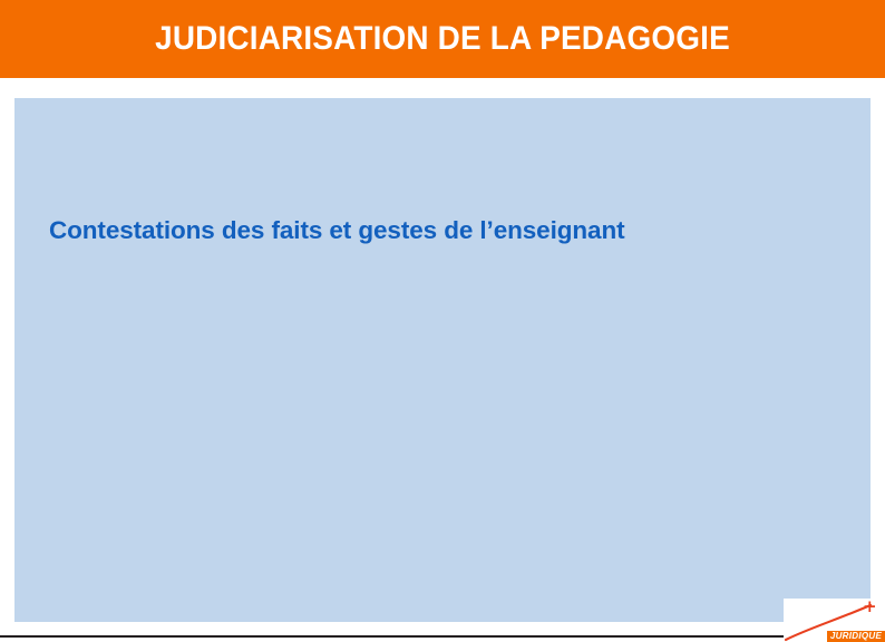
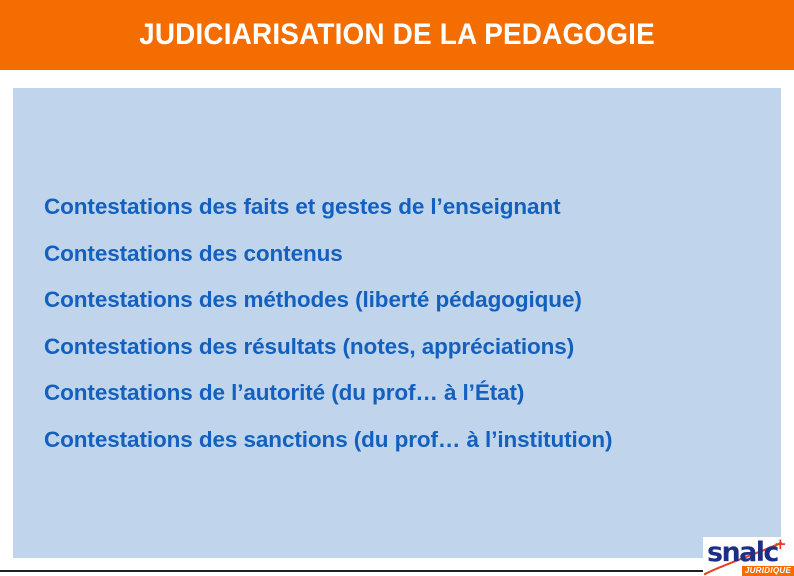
  JUDICIARISATION DE LA PEDAGOGIE
  Contestations des faits et gestes de l’enseignant
+ Contestations des contenus
+ Contestations des méthodes (liberté pédagogique)
+ Contestations des résultats (notes, appréciations)
+ Contestations de l’autorité (du prof… à l’État)
+ Contestations des sanctions (du prof… à l’institution)
+ snalc
  +
  JURIDIQUE
